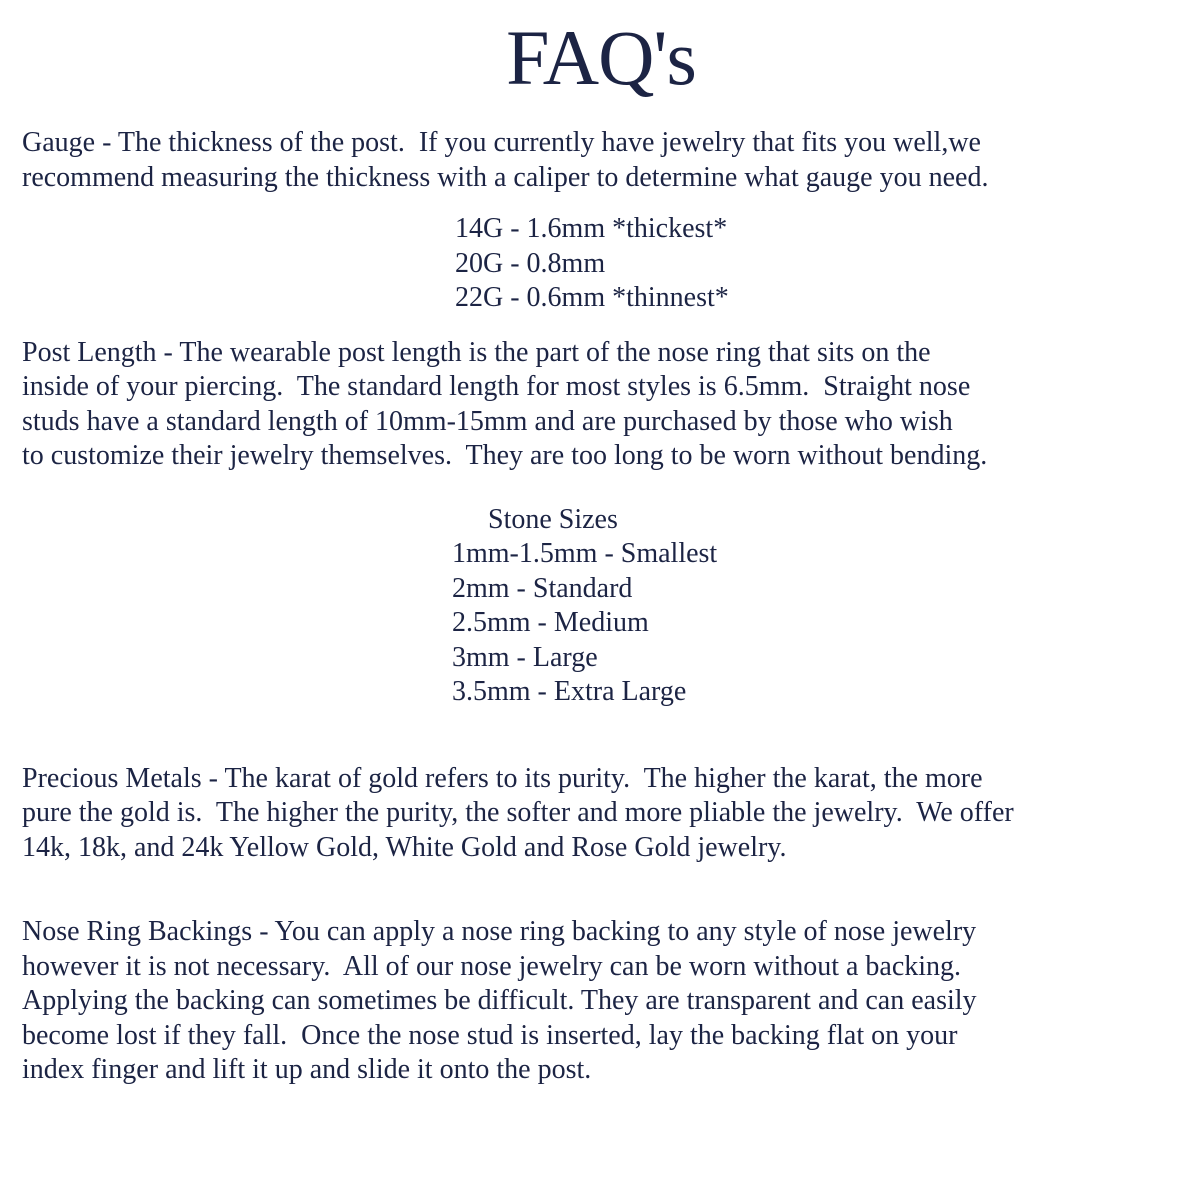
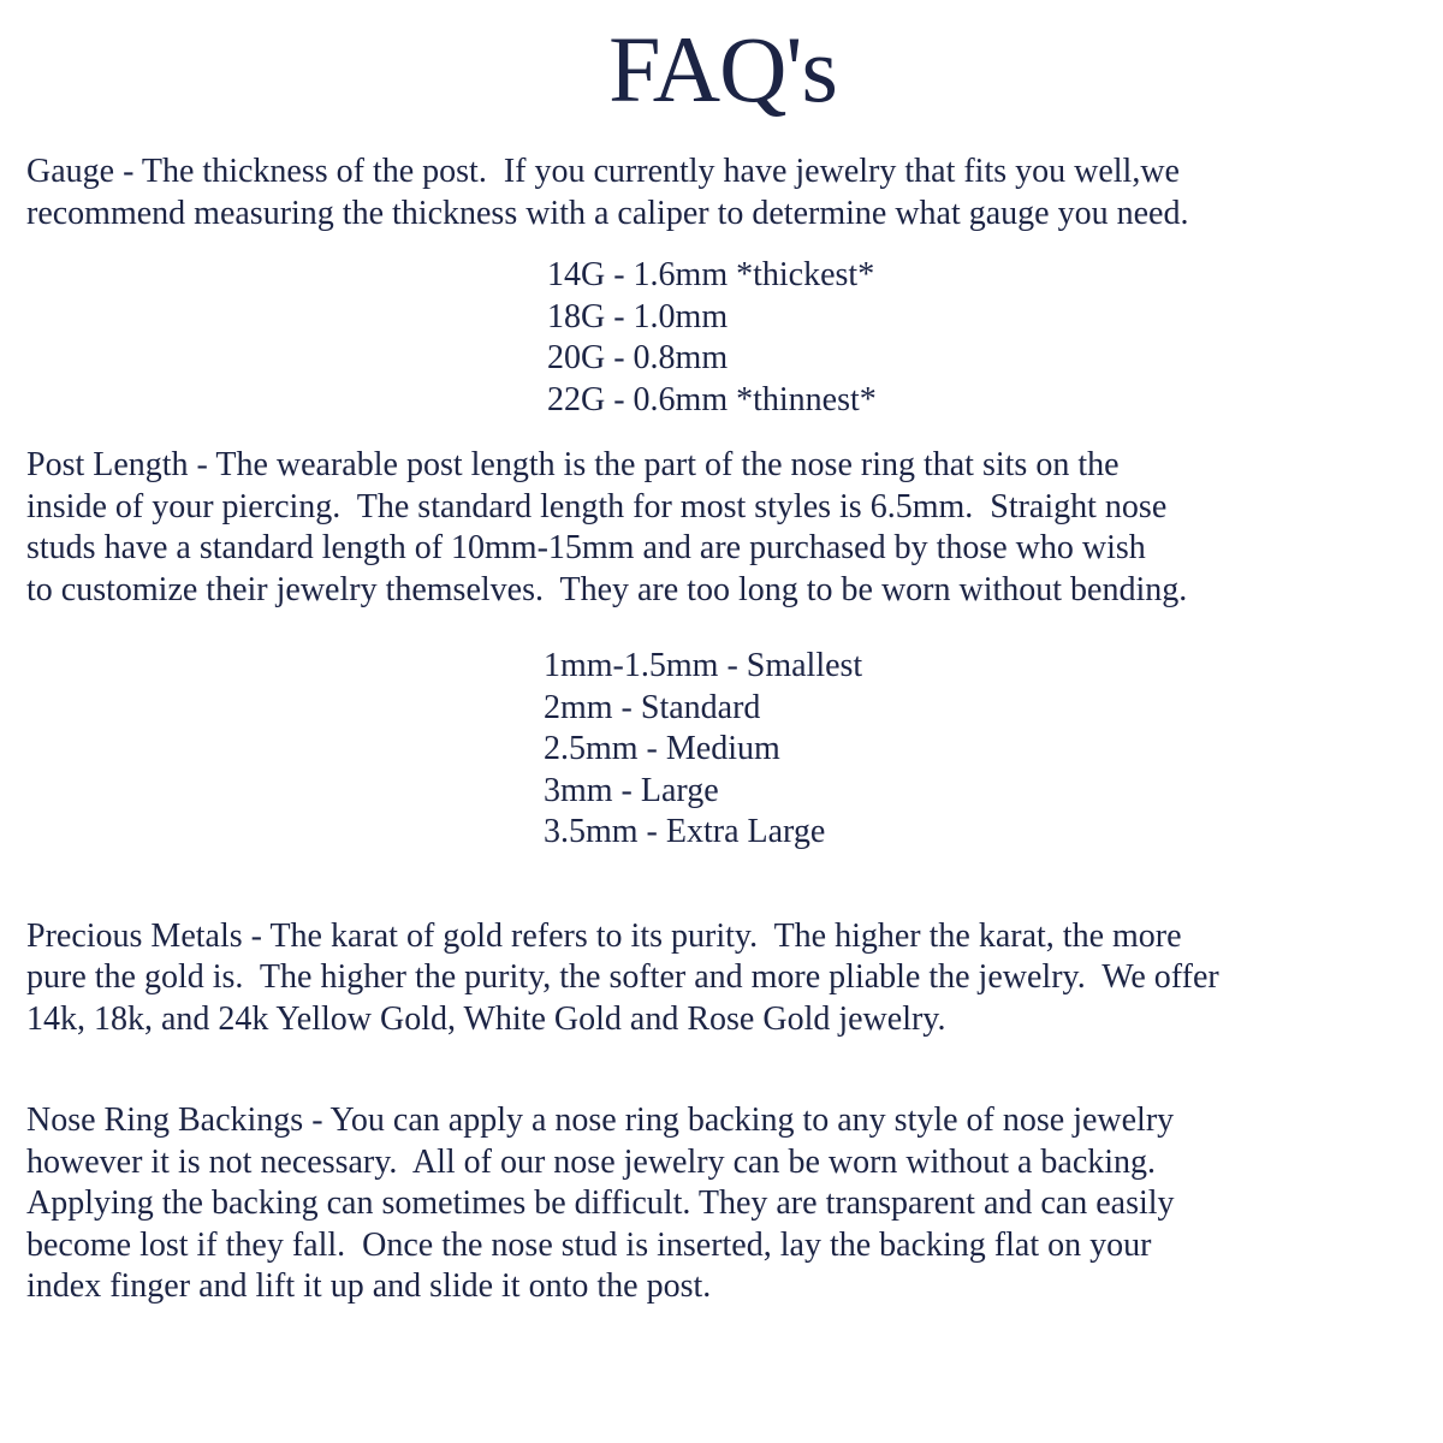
  FAQ's
  Gauge - The thickness of the post. If you currently have jewelry that fits you well,we
  recommend measuring the thickness with a caliper to determine what gauge you need.
  14G - 1.6mm *thickest*
+ 18G - 1.0mm
  20G - 0.8mm
  22G - 0.6mm *thinnest*
  Post Length - The wearable post length is the part of the nose ring that sits on the
  inside of your piercing. The standard length for most styles is 6.5mm. Straight nose
  studs have a standard length of 10mm-15mm and are purchased by those who wish
  to customize their jewelry themselves. They are too long to be worn without bending.
- Stone Sizes
  1mm-1.5mm - Smallest
  2mm - Standard
  2.5mm - Medium
  3mm - Large
  3.5mm - Extra Large
  Precious Metals - The karat of gold refers to its purity. The higher the karat, the more
  pure the gold is. The higher the purity, the softer and more pliable the jewelry. We offer
  14k, 18k, and 24k Yellow Gold, White Gold and Rose Gold jewelry.
  Nose Ring Backings - You can apply a nose ring backing to any style of nose jewelry
  however it is not necessary. All of our nose jewelry can be worn without a backing.
  Applying the backing can sometimes be difficult. They are transparent and can easily
  become lost if they fall. Once the nose stud is inserted, lay the backing flat on your
  index finger and lift it up and slide it onto the post.
